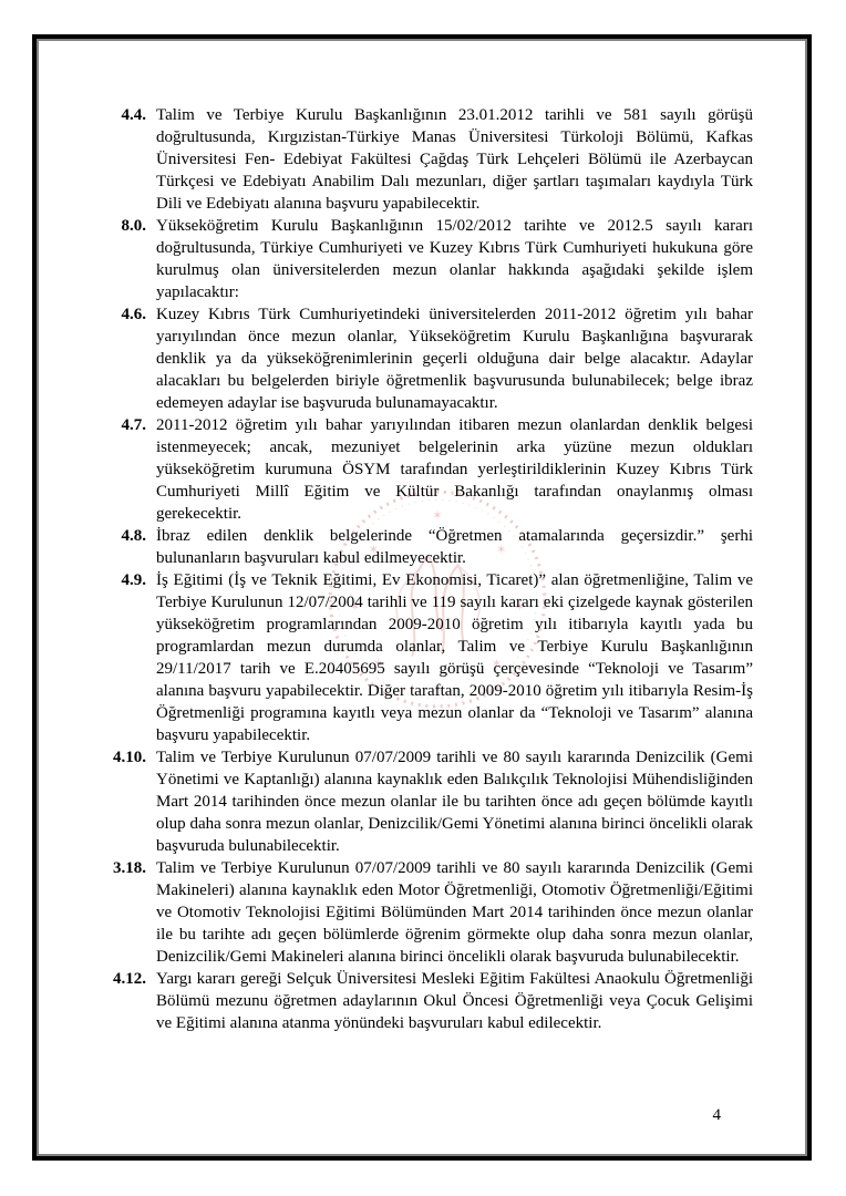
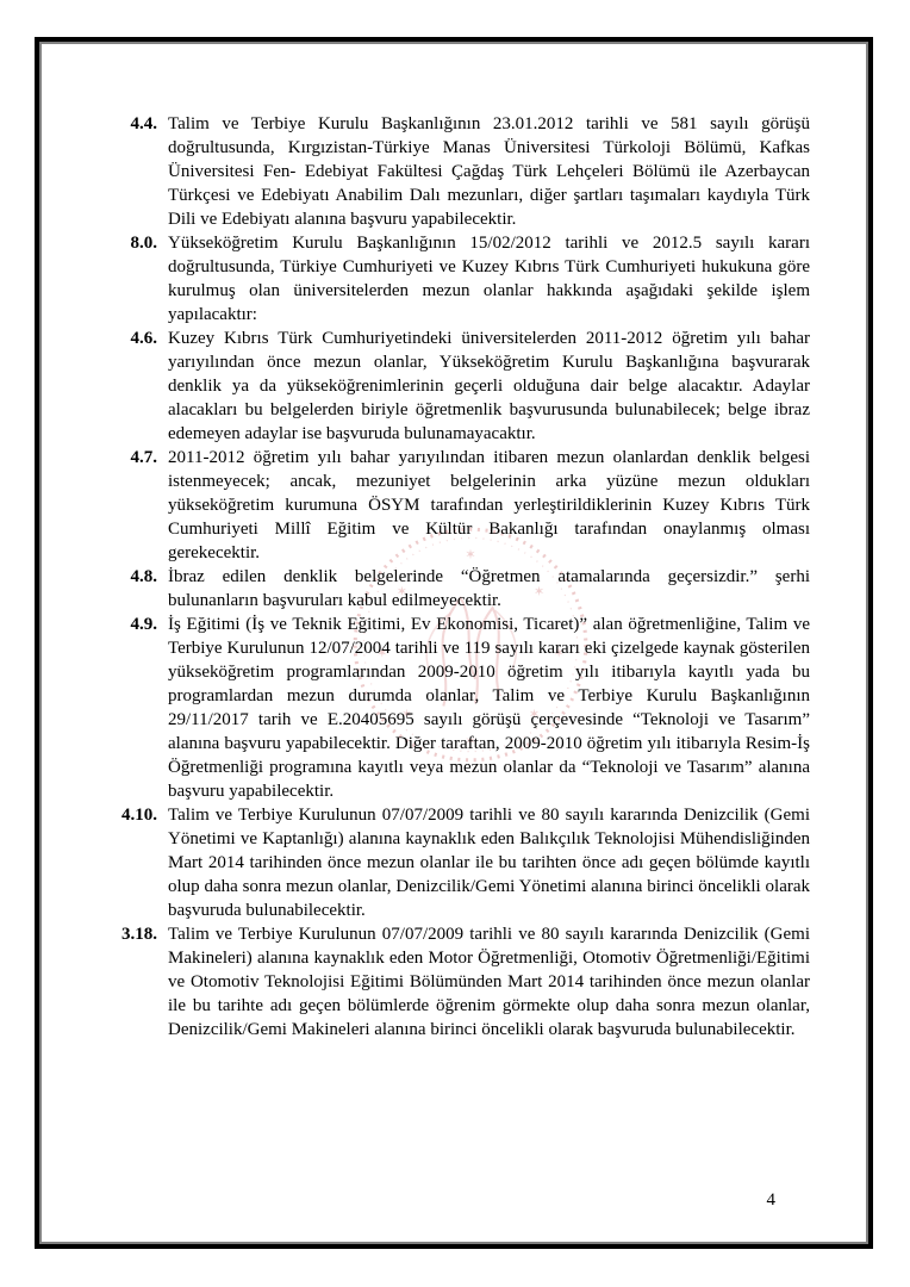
  ✶
  ✶
  ✶
  ✶
  ✶
  ✶
  ✶
  ✶
  4.4.
  Talim ve Terbiye Kurulu Başkanlığının 23.01.2012 tarihli ve 581 sayılı görüşü doğrultusunda, Kırgızistan-Türkiye Manas Üniversitesi Türkoloji Bölümü, Kafkas Üniversitesi Fen- Edebiyat Fakültesi Çağdaş Türk Lehçeleri Bölümü ile Azerbaycan Türkçesi ve Edebiyatı Anabilim Dalı mezunları, diğer şartları taşımaları kaydıyla Türk Dili ve Edebiyatı alanına başvuru yapabilecektir.
  8.0.
- Yükseköğretim Kurulu Başkanlığının 15/02/2012 tarihte ve 2012.5 sayılı kararı doğrultusunda, Türkiye Cumhuriyeti ve Kuzey Kıbrıs Türk Cumhuriyeti hukukuna göre kurulmuş olan üniversitelerden mezun olanlar hakkında aşağıdaki şekilde işlem yapılacaktır:
+ Yükseköğretim Kurulu Başkanlığının 15/02/2012 tarihli ve 2012.5 sayılı kararı doğrultusunda, Türkiye Cumhuriyeti ve Kuzey Kıbrıs Türk Cumhuriyeti hukukuna göre kurulmuş olan üniversitelerden mezun olanlar hakkında aşağıdaki şekilde işlem yapılacaktır:
  4.6.
  Kuzey Kıbrıs Türk Cumhuriyetindeki üniversitelerden 2011-2012 öğretim yılı bahar yarıyılından önce mezun olanlar, Yükseköğretim Kurulu Başkanlığına başvurarak denklik ya da yükseköğrenimlerinin geçerli olduğuna dair belge alacaktır. Adaylar alacakları bu belgelerden biriyle öğretmenlik başvurusunda bulunabilecek; belge ibraz edemeyen adaylar ise başvuruda bulunamayacaktır.
  4.7.
  2011-2012 öğretim yılı bahar yarıyılından itibaren mezun olanlardan denklik belgesi istenmeyecek; ancak, mezuniyet belgelerinin arka yüzüne mezun oldukları yükseköğretim kurumuna ÖSYM tarafından yerleştirildiklerinin Kuzey Kıbrıs Türk Cumhuriyeti Millî Eğitim ve Kültür Bakanlığı tarafından onaylanmış olması gerekecektir.
  4.8.
  İbraz edilen denklik belgelerinde “Öğretmen atamalarında geçersizdir.” şerhi bulunanların başvuruları kabul edilmeyecektir.
  4.9.
  İş Eğitimi (İş ve Teknik Eğitimi, Ev Ekonomisi, Ticaret)” alan öğretmenliğine, Talim ve Terbiye Kurulunun 12/07/2004 tarihli ve 119 sayılı kararı eki çizelgede kaynak gösterilen yükseköğretim programlarından 2009-2010 öğretim yılı itibarıyla kayıtlı yada bu programlardan mezun durumda olanlar, Talim ve Terbiye Kurulu Başkanlığının 29/11/2017 tarih ve E.20405695 sayılı görüşü çerçevesinde “Teknoloji ve Tasarım” alanına başvuru yapabilecektir. Diğer taraftan, 2009-2010 öğretim yılı itibarıyla Resim-İş Öğretmenliği programına kayıtlı veya mezun olanlar da “Teknoloji ve Tasarım” alanına başvuru yapabilecektir.
  4.10.
  Talim ve Terbiye Kurulunun 07/07/2009 tarihli ve 80 sayılı kararında Denizcilik (Gemi Yönetimi ve Kaptanlığı) alanına kaynaklık eden Balıkçılık Teknolojisi Mühendisliğinden Mart 2014 tarihinden önce mezun olanlar ile bu tarihten önce adı geçen bölümde kayıtlı olup daha sonra mezun olanlar, Denizcilik/Gemi Yönetimi alanına birinci öncelikli olarak başvuruda bulunabilecektir.
  3.18.
  Talim ve Terbiye Kurulunun 07/07/2009 tarihli ve 80 sayılı kararında Denizcilik (Gemi Makineleri) alanına kaynaklık eden Motor Öğretmenliği, Otomotiv Öğretmenliği/Eğitimi ve Otomotiv Teknolojisi Eğitimi Bölümünden Mart 2014 tarihinden önce mezun olanlar ile bu tarihte adı geçen bölümlerde öğrenim görmekte olup daha sonra mezun olanlar, Denizcilik/Gemi Makineleri alanına birinci öncelikli olarak başvuruda bulunabilecektir.
- 4.12.
- Yargı kararı gereği Selçuk Üniversitesi Mesleki Eğitim Fakültesi Anaokulu Öğretmenliği Bölümü mezunu öğretmen adaylarının Okul Öncesi Öğretmenliği veya Çocuk Gelişimi ve Eğitimi alanına atanma yönündeki başvuruları kabul edilecektir.
  4
